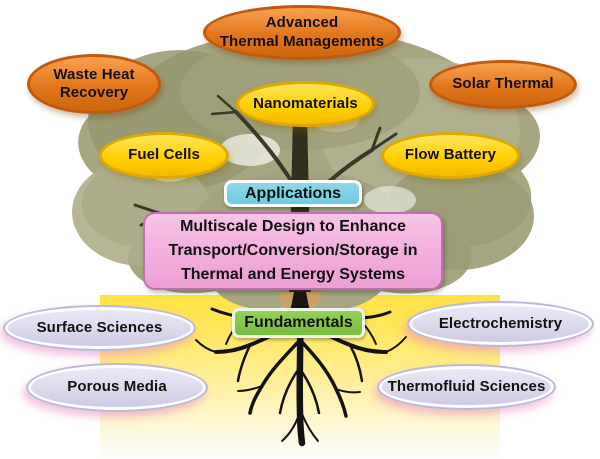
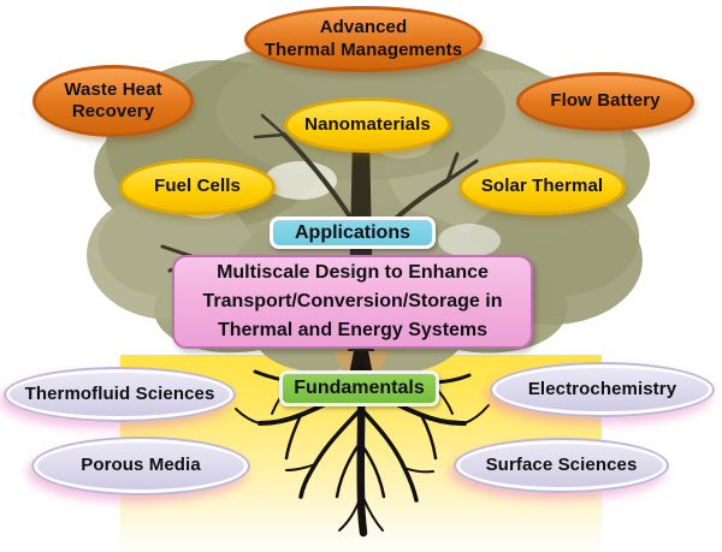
  Advanced
  Thermal Managements
  Waste Heat
  Recovery
- Solar Thermal
+ Flow Battery
  Nanomaterials
  Fuel Cells
- Flow Battery
+ Solar Thermal
  Applications
  Fundamentals
  Multiscale Design to Enhance
  Transport/Conversion/Storage in
  Thermal and Energy Systems
- Surface Sciences
+ Thermofluid Sciences
  Electrochemistry
  Porous Media
- Thermofluid Sciences
+ Surface Sciences
